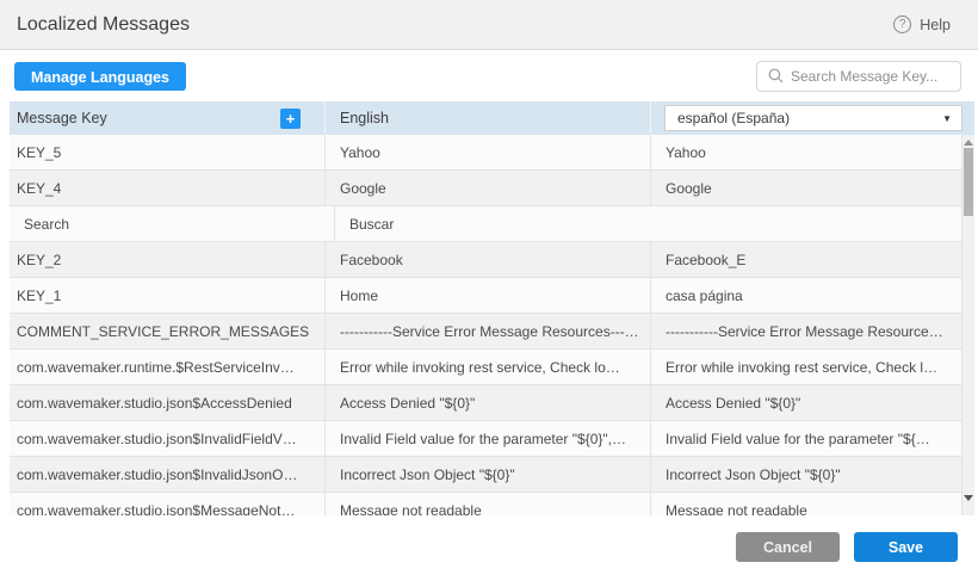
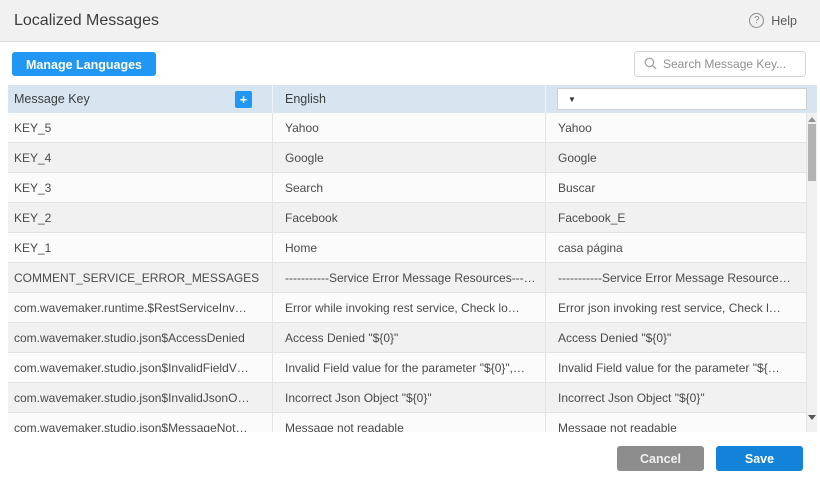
  Localized Messages
  ?
  Help
  Manage Languages
  Search Message Key...
  Message Key
  +
  English
- español (España)
  ▼
  KEY_5
  Yahoo
  Yahoo
  KEY_4
  Google
  Google
+ KEY_3
  Search
  Buscar
  KEY_2
  Facebook
  Facebook_E
  KEY_1
  Home
  casa página
  COMMENT_SERVICE_ERROR_MESSAGES
  -----------Service Error Message Resources---…
  -----------Service Error Message Resource…
  com.wavemaker.runtime.$RestServiceInv…
  Error while invoking rest service, Check lo…
- Error while invoking rest service, Check l…
+ Error json invoking rest service, Check l…
  com.wavemaker.studio.json$AccessDenied
  Access Denied "${0}"
  Access Denied "${0}"
  com.wavemaker.studio.json$InvalidFieldV…
  Invalid Field value for the parameter "${0}",…
  Invalid Field value for the parameter "${…
  com.wavemaker.studio.json$InvalidJsonO…
  Incorrect Json Object "${0}"
  Incorrect Json Object "${0}"
  com.wavemaker.studio.json$MessageNot…
  Message not readable
  Message not readable
  Cancel
  Save
